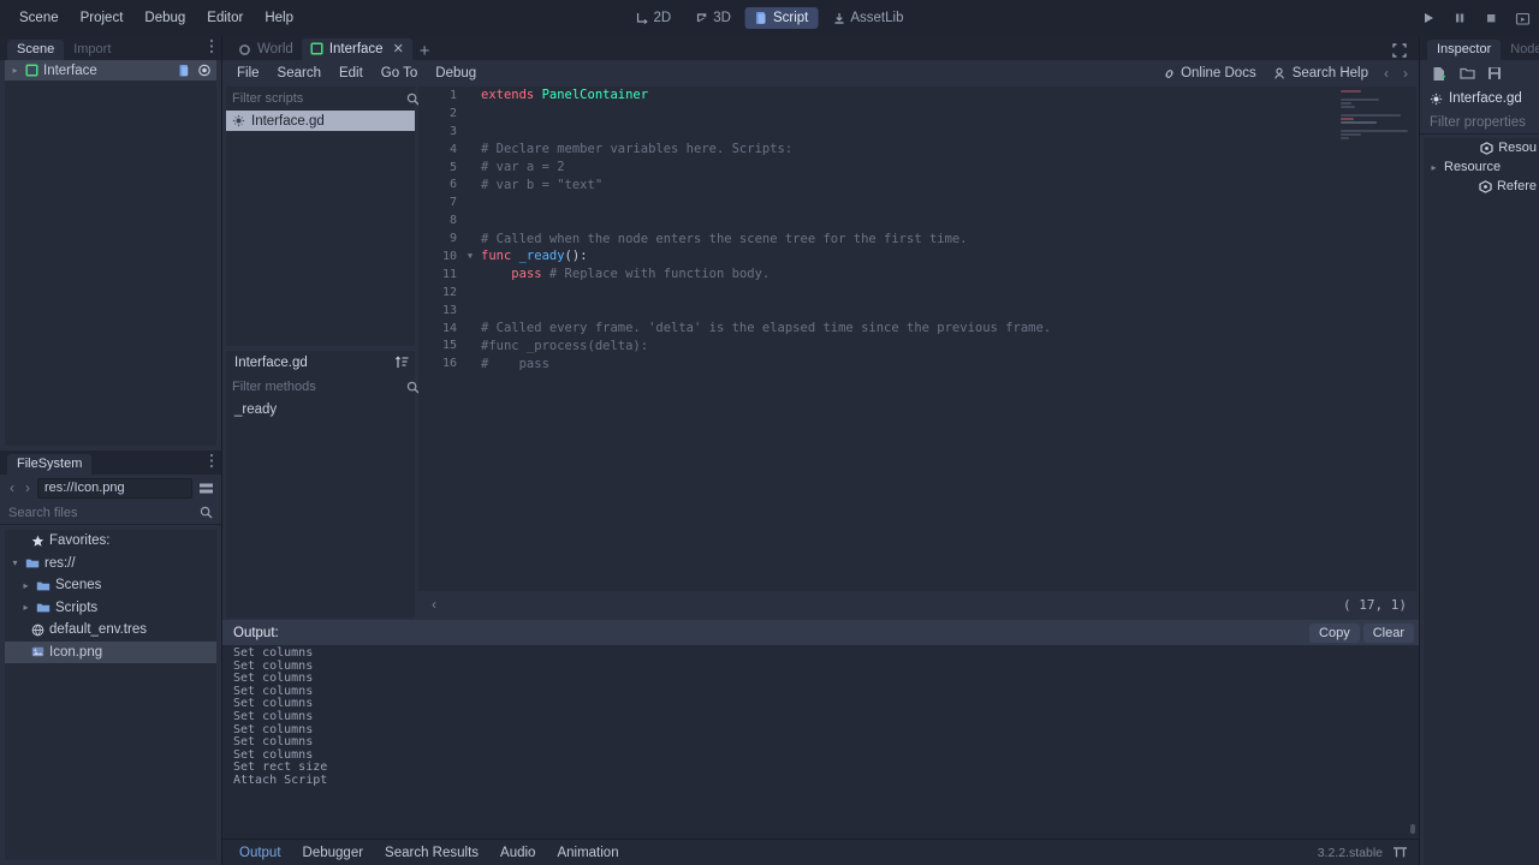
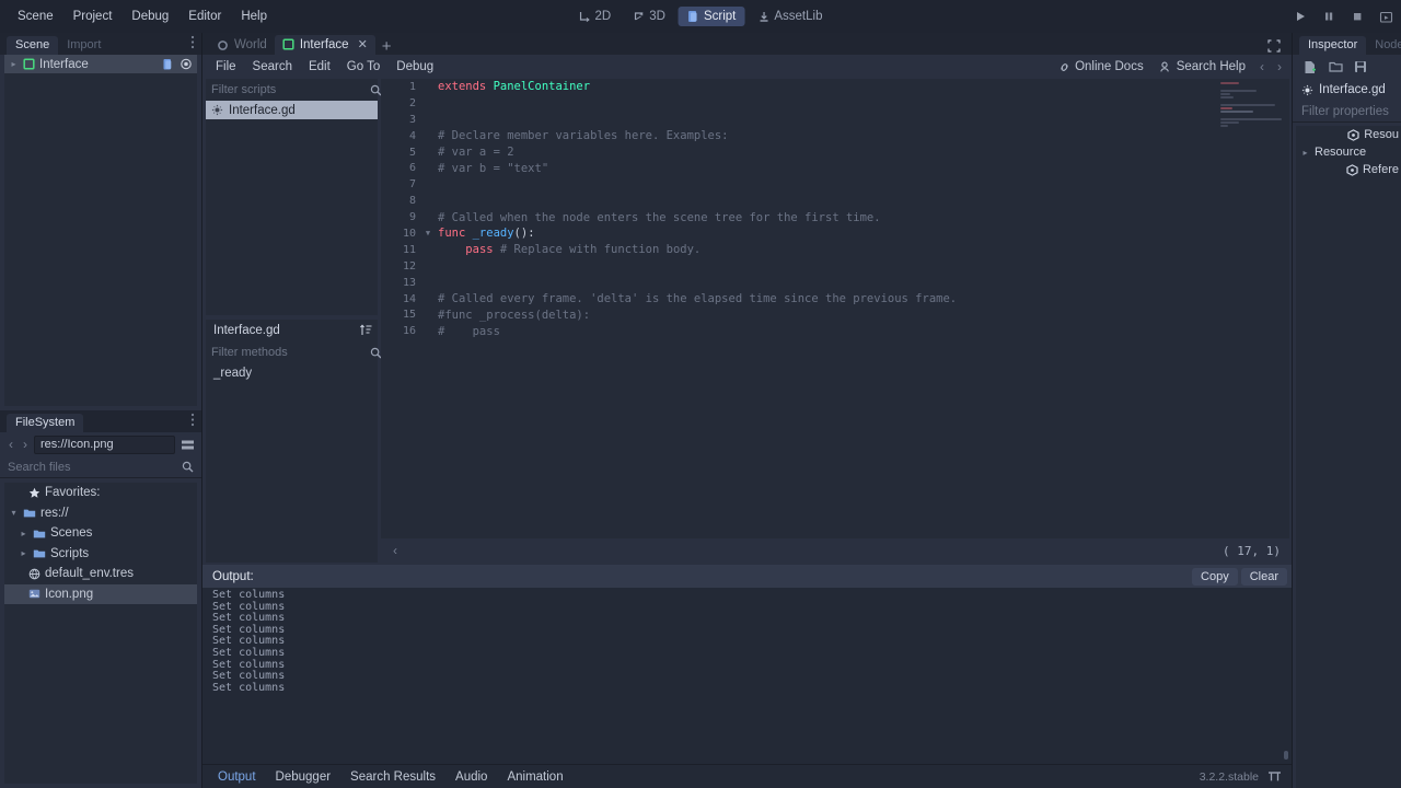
  Scene
  Project
  Debug
  Editor
  Help
  2D
  3D
  Script
  AssetLib
  Scene
  Import
  ▸
  Interface
  FileSystem
  ‹
  ›
  res://Icon.png
  Search files
  Favorites:
  ▾
  res://
  ▸
  Scenes
  ▸
  Scripts
  default_env.tres
  Icon.png
  World
  Interface
  ✕
  +
  File
  Search
  Edit
  Go To
  Debug
  Online Docs
  Search Help
  ‹
  ›
  Filter scripts
  Interface.gd
  Interface.gd
  Filter methods
  _ready
  1
  extends PanelContainer
  2
  3
  4
- # Declare member variables here. Scripts:
+ # Declare member variables here. Examples:
  5
  # var a = 2
  6
  # var b = "text"
  7
  8
  9
  # Called when the node enters the scene tree for the first time.
  10
  ▼
  func _ready():
  11
  pass # Replace with function body.
  12
  13
  14
  # Called every frame. 'delta' is the elapsed time since the previous frame.
  15
  #func _process(delta):
  16
  # pass
  ‹
  ( 17, 1)
  Output:
  Copy
  Clear
  Set columns
  Set columns
  Set columns
  Set columns
  Set columns
  Set columns
  Set columns
  Set columns
  Set columns
- Set rect size
- Attach Script
  Output
  Debugger
  Search Results
  Audio
  Animation
  3.2.2.stable
  Inspector
  Node
  Interface.gd
  Filter properties
  Resou
  ▸
  Resource
  Refere
